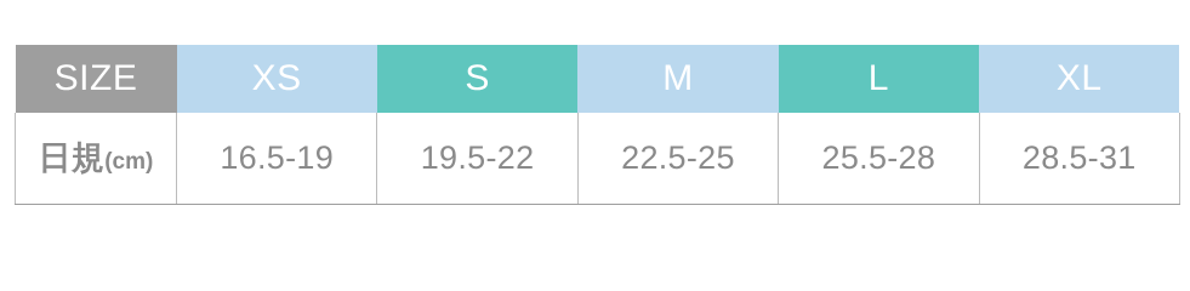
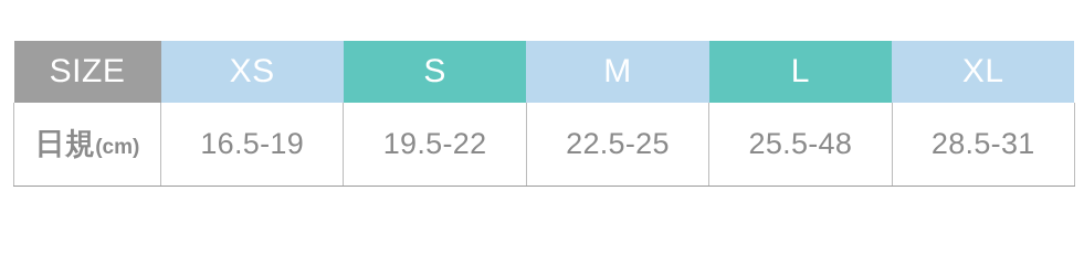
  SIZE	XS	S	M	L	XL
- 日規(cm)	16.5-19	19.5-22	22.5-25	25.5-28	28.5-31
+ 日規(cm)	16.5-19	19.5-22	22.5-25	25.5-48	28.5-31
